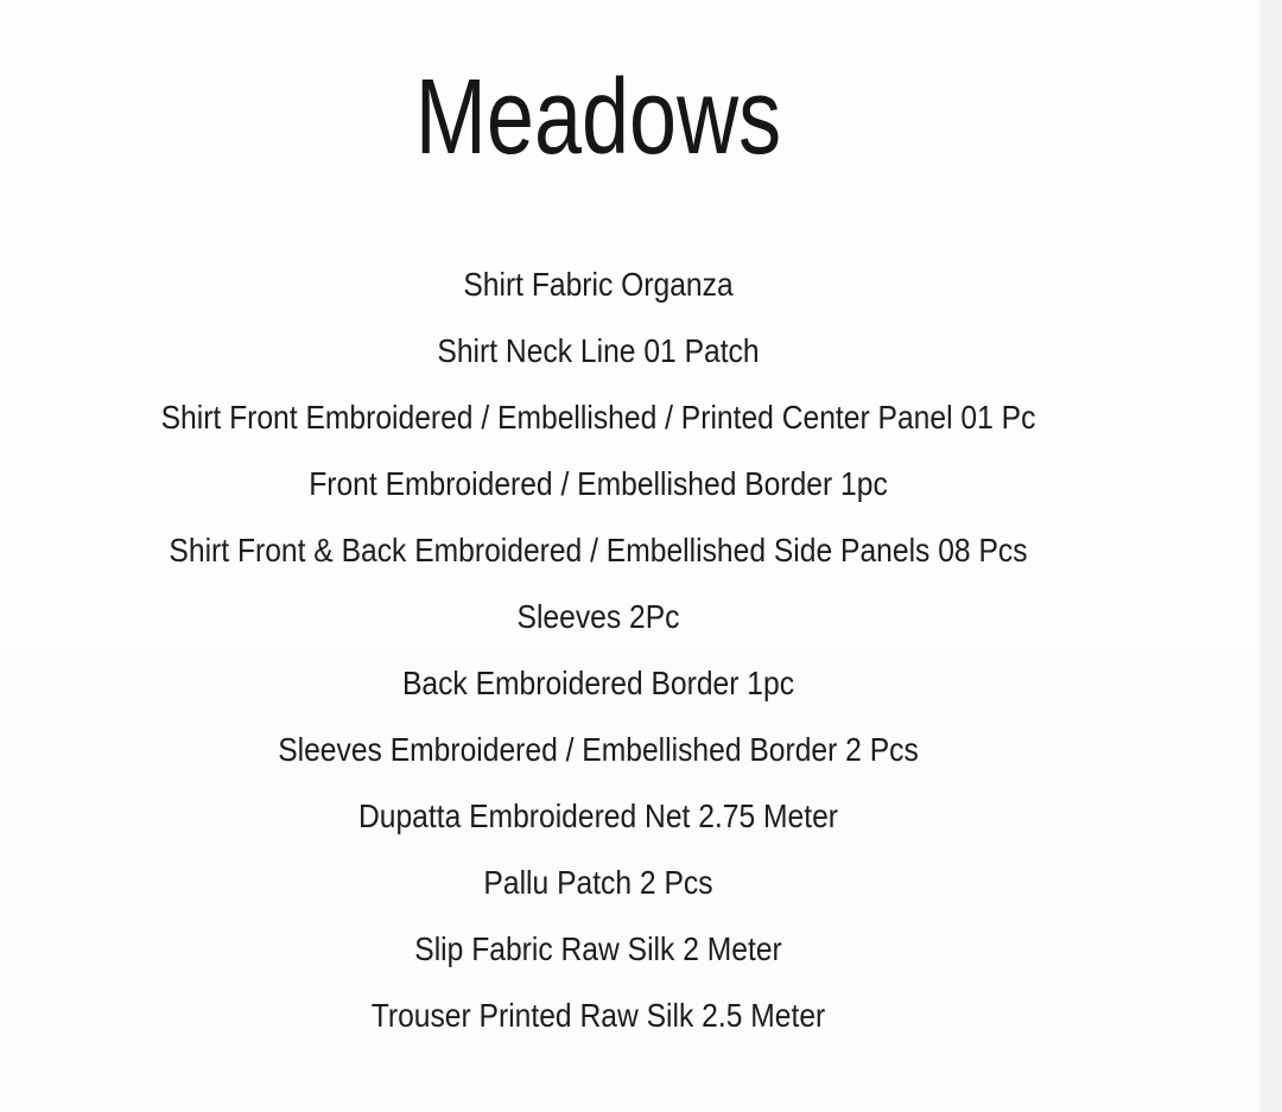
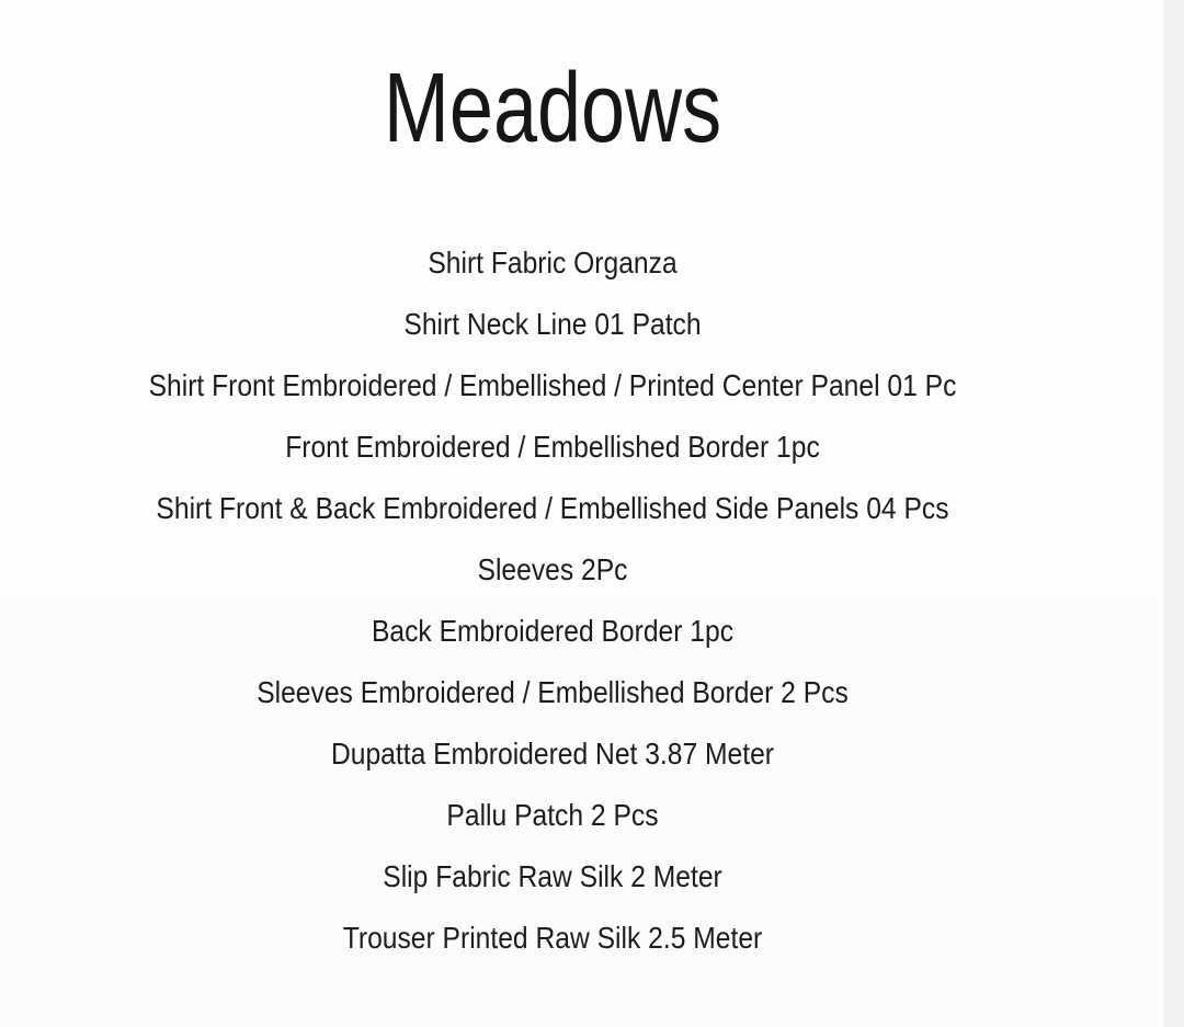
  Meadows
  Shirt Fabric Organza
  Shirt Neck Line 01 Patch
  Shirt Front Embroidered / Embellished / Printed Center Panel 01 Pc
  Front Embroidered / Embellished Border 1pc
- Shirt Front & Back Embroidered / Embellished Side Panels 08 Pcs
+ Shirt Front & Back Embroidered / Embellished Side Panels 04 Pcs
  Sleeves 2Pc
  Back Embroidered Border 1pc
  Sleeves Embroidered / Embellished Border 2 Pcs
- Dupatta Embroidered Net 2.75 Meter
+ Dupatta Embroidered Net 3.87 Meter
  Pallu Patch 2 Pcs
  Slip Fabric Raw Silk 2 Meter
  Trouser Printed Raw Silk 2.5 Meter
